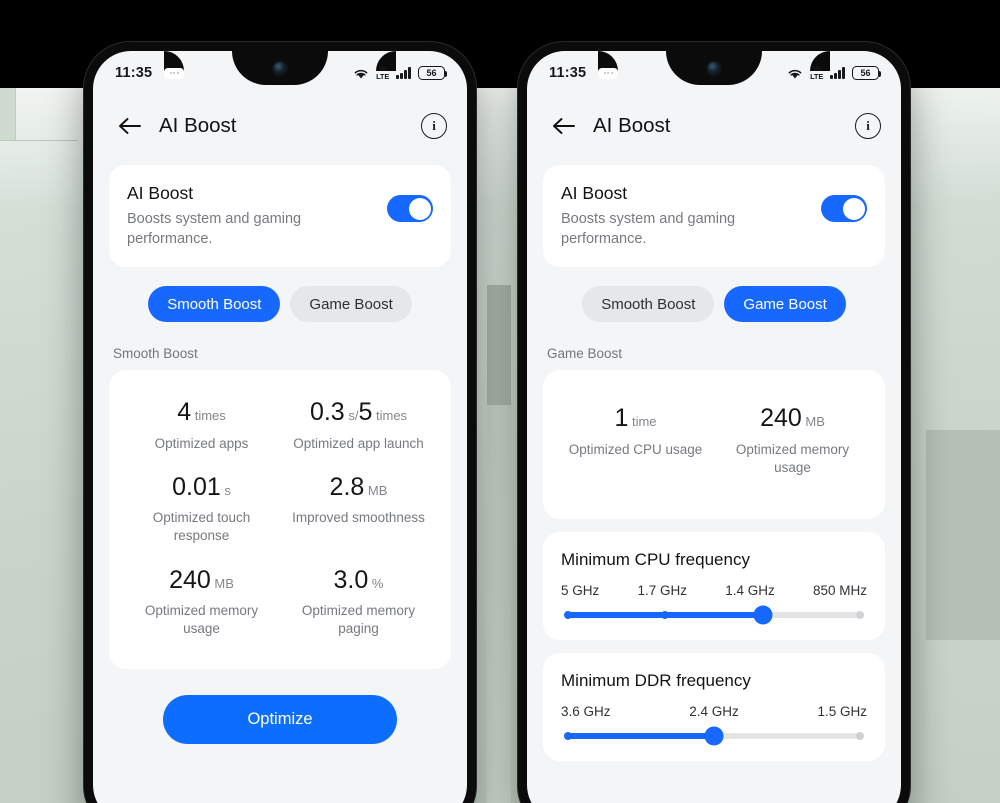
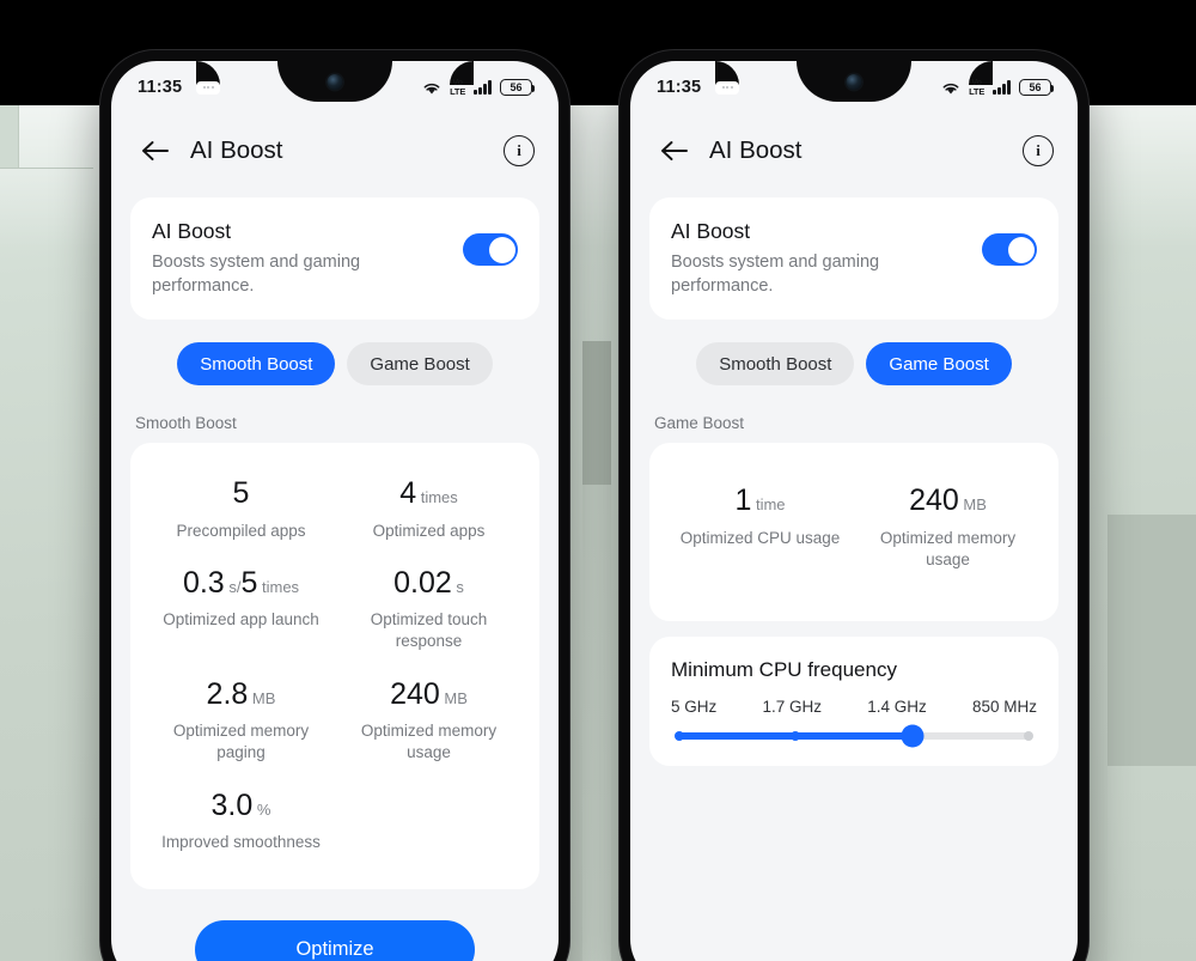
  11:35
  Vo
  LTE
  56
  AI Boost
  i
  AI Boost
  Boosts system and gaming performance.
  Smooth Boost
  Game Boost
  Smooth Boost
+ 5
+ Precompiled apps
  4 times
  Optimized apps
  0.3 s/5 times
  Optimized app launch
- 0.01 s
+ 0.02 s
  Optimized touch response
  2.8 MB
- Improved smoothness
+ Optimized memory paging
  240 MB
  Optimized memory usage
  3.0 %
- Optimized memory paging
+ Improved smoothness
  Optimize
  11:35
  Vo
  LTE
  56
  AI Boost
  i
  AI Boost
  Boosts system and gaming performance.
  Smooth Boost
  Game Boost
  Game Boost
  1 time
  Optimized CPU usage
  240 MB
  Optimized memory usage
  Minimum CPU frequency
  5 GHz
  1.7 GHz
  1.4 GHz
  850 MHz
- Minimum DDR frequency
- 3.6 GHz
- 2.4 GHz
- 1.5 GHz
